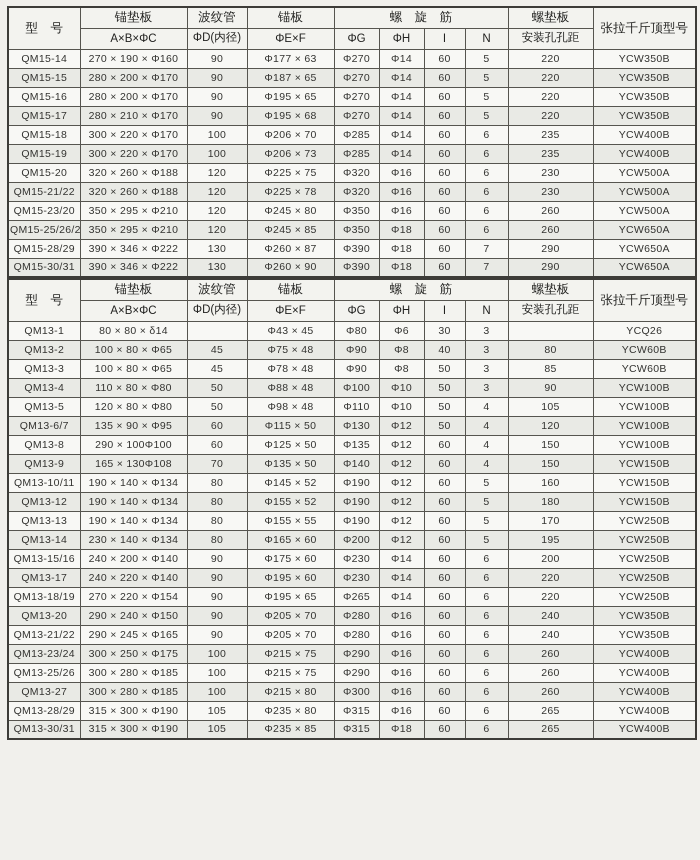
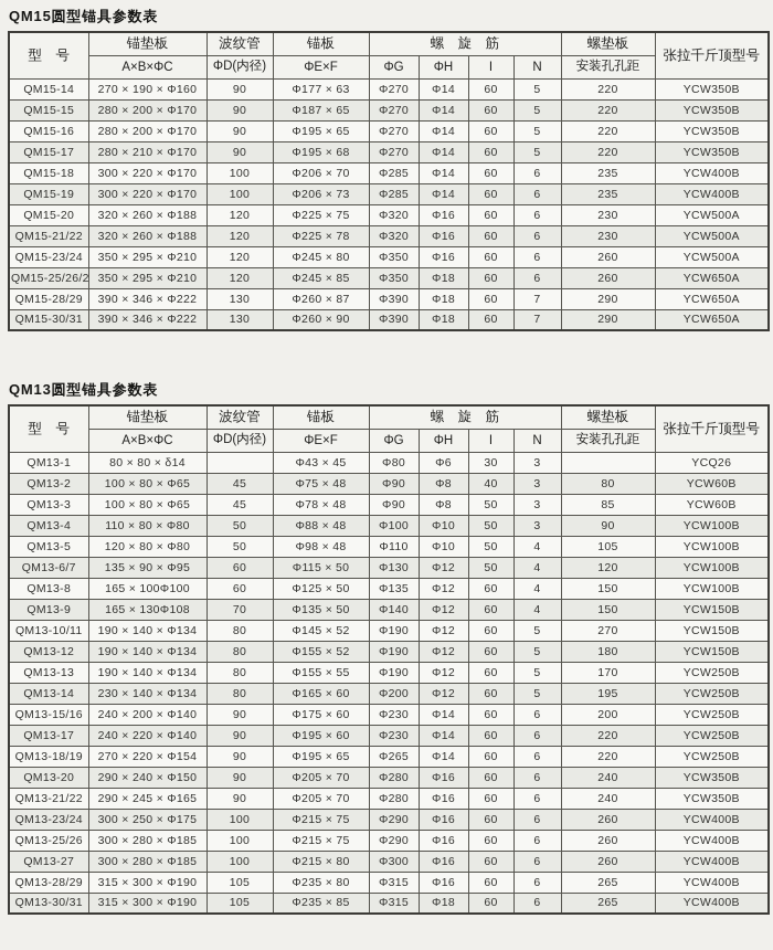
+ QM15圆型锚具参数表
  型 号	锚垫板	波纹管	锚板	螺 旋 筋	螺垫板	张拉千斤顶型号
  A×B×ΦC	ΦD(内径)	ΦE×F	ΦG	ΦH	I	N	安装孔孔距
  QM15-14	270 × 190 × Φ160	90	Φ177 × 63	Φ270	Φ14	60	5	220	YCW350B
  QM15-15	280 × 200 × Φ170	90	Φ187 × 65	Φ270	Φ14	60	5	220	YCW350B
  QM15-16	280 × 200 × Φ170	90	Φ195 × 65	Φ270	Φ14	60	5	220	YCW350B
  QM15-17	280 × 210 × Φ170	90	Φ195 × 68	Φ270	Φ14	60	5	220	YCW350B
  QM15-18	300 × 220 × Φ170	100	Φ206 × 70	Φ285	Φ14	60	6	235	YCW400B
  QM15-19	300 × 220 × Φ170	100	Φ206 × 73	Φ285	Φ14	60	6	235	YCW400B
  QM15-20	320 × 260 × Φ188	120	Φ225 × 75	Φ320	Φ16	60	6	230	YCW500A
  QM15-21/22	320 × 260 × Φ188	120	Φ225 × 78	Φ320	Φ16	60	6	230	YCW500A
- QM15-23/20	350 × 295 × Φ210	120	Φ245 × 80	Φ350	Φ16	60	6	260	YCW500A
+ QM15-23/24	350 × 295 × Φ210	120	Φ245 × 80	Φ350	Φ16	60	6	260	YCW500A
  QM15-25/26/2	350 × 295 × Φ210	120	Φ245 × 85	Φ350	Φ18	60	6	260	YCW650A
  QM15-28/29	390 × 346 × Φ222	130	Φ260 × 87	Φ390	Φ18	60	7	290	YCW650A
  QM15-30/31	390 × 346 × Φ222	130	Φ260 × 90	Φ390	Φ18	60	7	290	YCW650A
+ QM13圆型锚具参数表
  型 号	锚垫板	波纹管	锚板	螺 旋 筋	螺垫板	张拉千斤顶型号
  A×B×ΦC	ΦD(内径)	ΦE×F	ΦG	ΦH	I	N	安装孔孔距
  QM13-1	80 × 80 × δ14		Φ43 × 45	Φ80	Φ6	30	3		YCQ26
  QM13-2	100 × 80 × Φ65	45	Φ75 × 48	Φ90	Φ8	40	3	80	YCW60B
  QM13-3	100 × 80 × Φ65	45	Φ78 × 48	Φ90	Φ8	50	3	85	YCW60B
  QM13-4	110 × 80 × Φ80	50	Φ88 × 48	Φ100	Φ10	50	3	90	YCW100B
  QM13-5	120 × 80 × Φ80	50	Φ98 × 48	Φ110	Φ10	50	4	105	YCW100B
  QM13-6/7	135 × 90 × Φ95	60	Φ115 × 50	Φ130	Φ12	50	4	120	YCW100B
- QM13-8	290 × 100Φ100	60	Φ125 × 50	Φ135	Φ12	60	4	150	YCW100B
+ QM13-8	165 × 100Φ100	60	Φ125 × 50	Φ135	Φ12	60	4	150	YCW100B
  QM13-9	165 × 130Φ108	70	Φ135 × 50	Φ140	Φ12	60	4	150	YCW150B
- QM13-10/11	190 × 140 × Φ134	80	Φ145 × 52	Φ190	Φ12	60	5	160	YCW150B
+ QM13-10/11	190 × 140 × Φ134	80	Φ145 × 52	Φ190	Φ12	60	5	270	YCW150B
  QM13-12	190 × 140 × Φ134	80	Φ155 × 52	Φ190	Φ12	60	5	180	YCW150B
  QM13-13	190 × 140 × Φ134	80	Φ155 × 55	Φ190	Φ12	60	5	170	YCW250B
  QM13-14	230 × 140 × Φ134	80	Φ165 × 60	Φ200	Φ12	60	5	195	YCW250B
  QM13-15/16	240 × 200 × Φ140	90	Φ175 × 60	Φ230	Φ14	60	6	200	YCW250B
  QM13-17	240 × 220 × Φ140	90	Φ195 × 60	Φ230	Φ14	60	6	220	YCW250B
  QM13-18/19	270 × 220 × Φ154	90	Φ195 × 65	Φ265	Φ14	60	6	220	YCW250B
  QM13-20	290 × 240 × Φ150	90	Φ205 × 70	Φ280	Φ16	60	6	240	YCW350B
  QM13-21/22	290 × 245 × Φ165	90	Φ205 × 70	Φ280	Φ16	60	6	240	YCW350B
  QM13-23/24	300 × 250 × Φ175	100	Φ215 × 75	Φ290	Φ16	60	6	260	YCW400B
  QM13-25/26	300 × 280 × Φ185	100	Φ215 × 75	Φ290	Φ16	60	6	260	YCW400B
  QM13-27	300 × 280 × Φ185	100	Φ215 × 80	Φ300	Φ16	60	6	260	YCW400B
  QM13-28/29	315 × 300 × Φ190	105	Φ235 × 80	Φ315	Φ16	60	6	265	YCW400B
  QM13-30/31	315 × 300 × Φ190	105	Φ235 × 85	Φ315	Φ18	60	6	265	YCW400B
